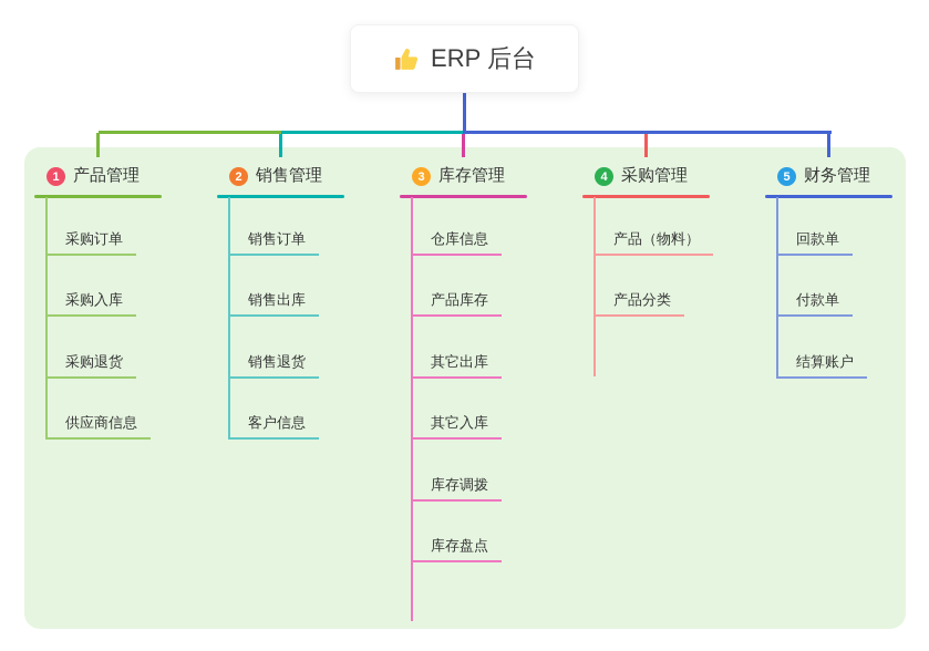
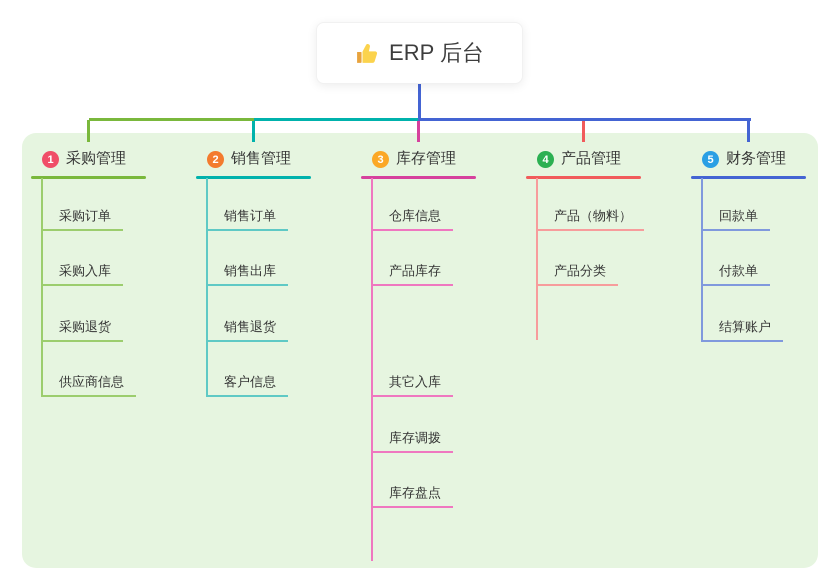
  ERP 后台
  1
- 产品管理
+ 采购管理
  采购订单
  采购入库
  采购退货
  供应商信息
  2
  销售管理
  销售订单
  销售出库
  销售退货
  客户信息
  3
  库存管理
  仓库信息
  产品库存
- 其它出库
  其它入库
  库存调拨
  库存盘点
  4
- 采购管理
+ 产品管理
  产品（物料）
  产品分类
  5
  财务管理
  回款单
  付款单
  结算账户
